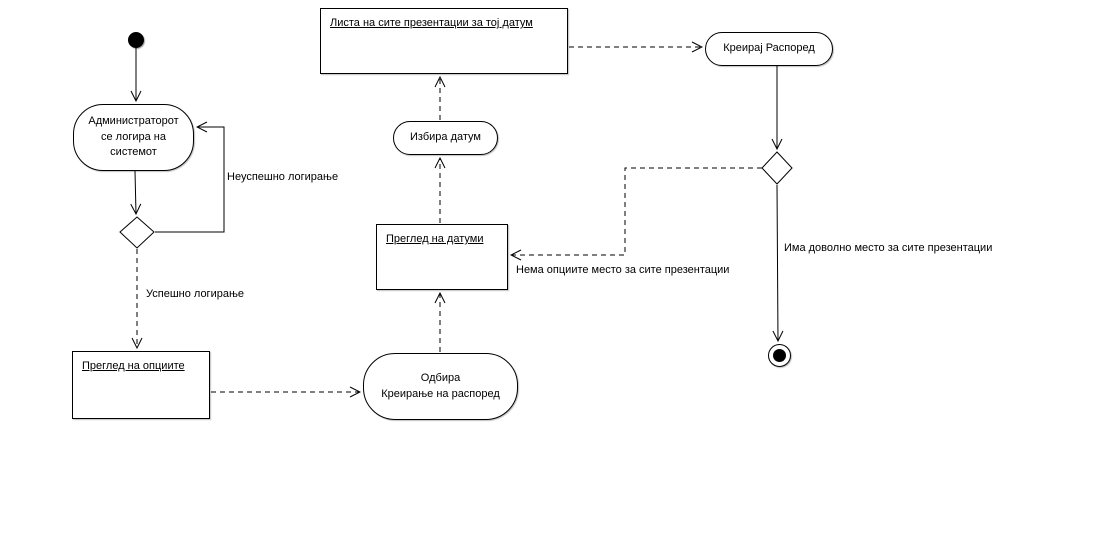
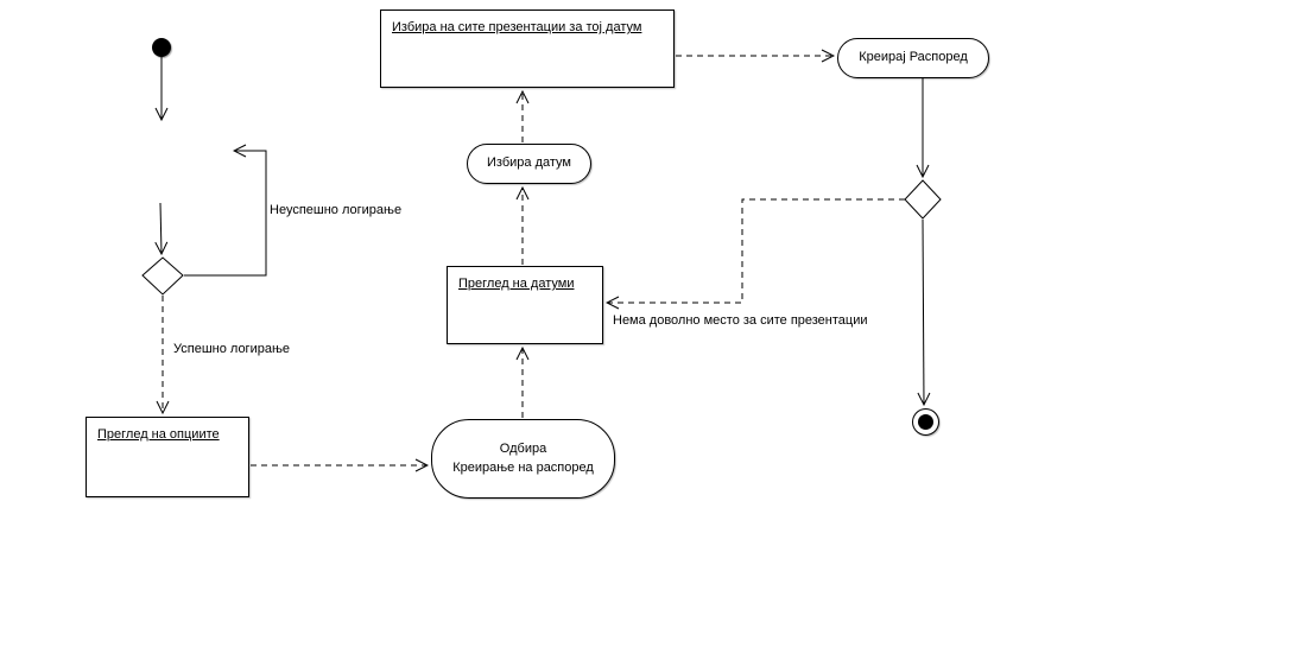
- Администраторот
- се логира на
- системот
  Преглед на опциите
  Одбира
  Креирање на распоред
  Преглед на датуми
  Избира датум
- Листа на сите презентации за тој датум
+ Избира на сите презентации за тој датум
  Креирај Распоред
  Неуспешно логирање
  Успешно логирање
- Нема опциите место за сите презентации
+ Нема доволно место за сите презентации
- Има доволно место за сите презентации
